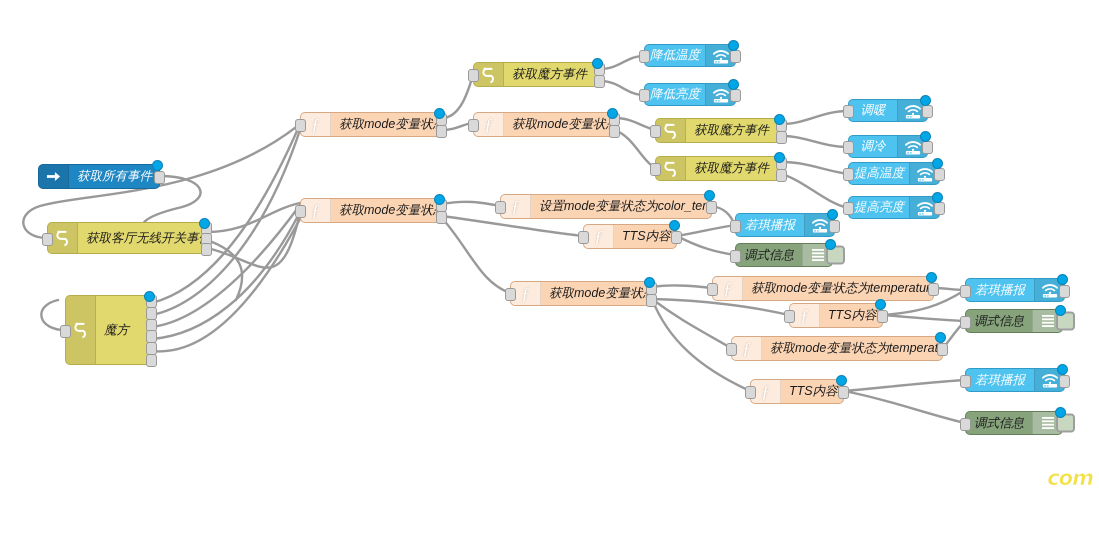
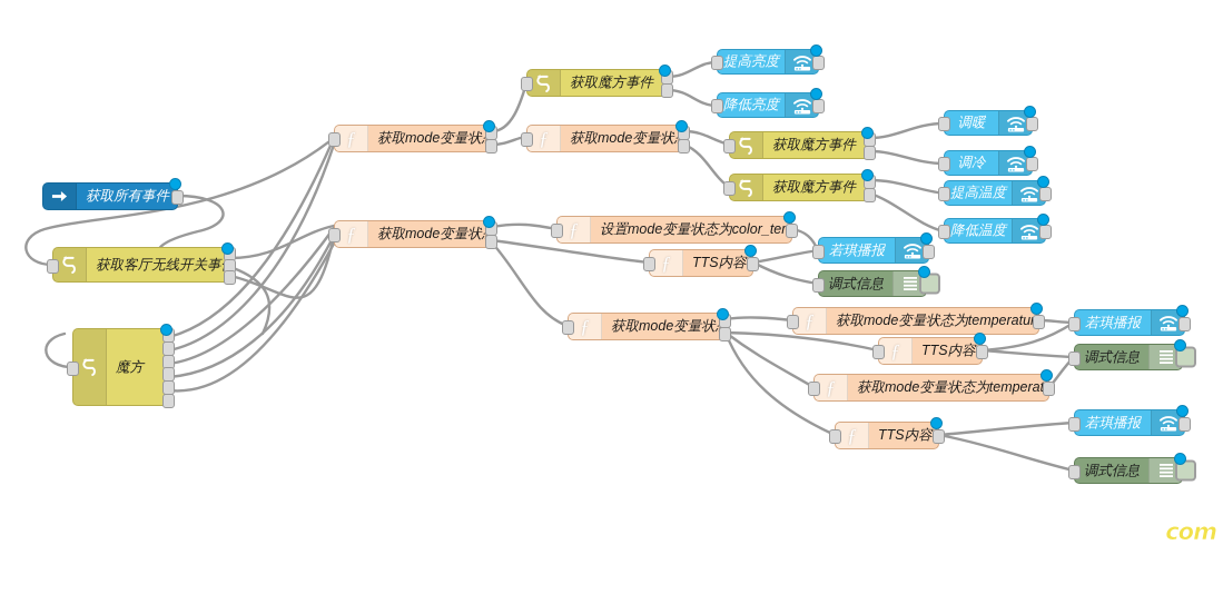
  获取所有事件
  获取客厅无线开关事
  魔方
  ƒ
  获取mode变量状
  ƒ
  获取mode变量状
  ƒ
  获取mode变量状
  获取魔方事件
- 降低温度
+ 提高亮度
  降低亮度
  获取魔方事件
  获取魔方事件
  调暖
  调冷
  提高温度
- 提高亮度
+ 降低温度
  ƒ
  设置mode变量状态为color_te
  ƒ
  TTS内容
  若琪播报
  调式信息
  ƒ
  获取mode变量状
  ƒ
  获取mode变量状态为temperatu
  ƒ
  TTS内容
  ƒ
  获取mode变量状态为tempera
  若琪播报
  调式信息
  ƒ
  TTS内容
  若琪播报
  调式信息
  com
